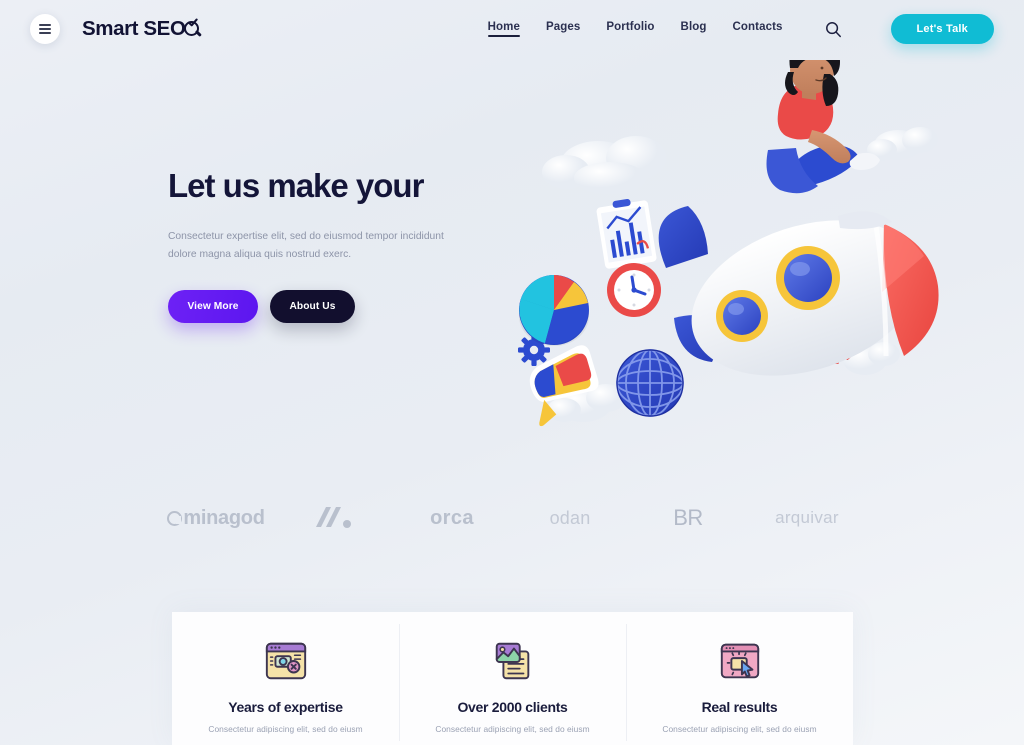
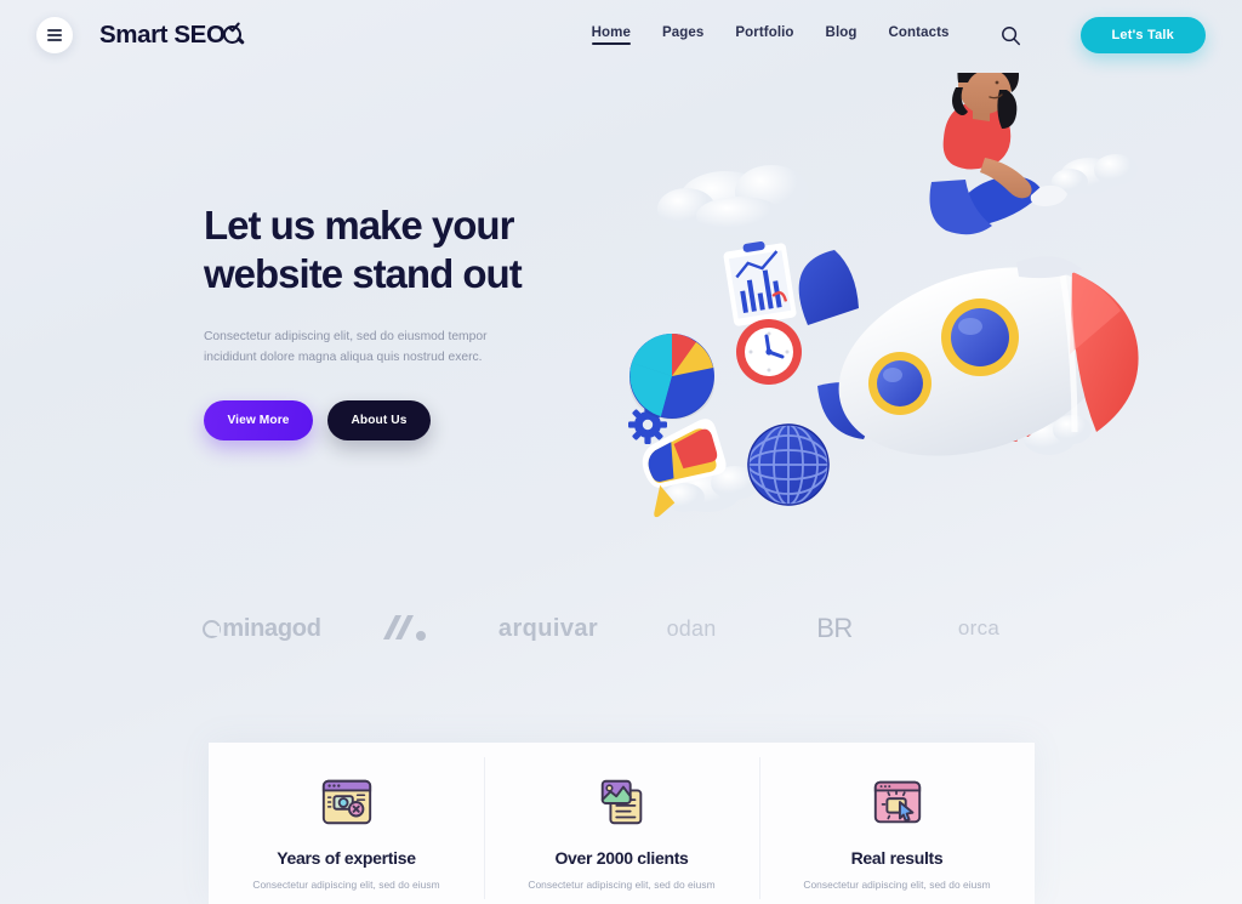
  Smart SEO
  Home
  Pages
  Portfolio
  Blog
  Contacts
  Let's Talk
  Let us make your
+ website stand out
- Consectetur expertise elit, sed do eiusmod tempor incididunt dolore magna aliqua quis nostrud exerc.
+ Consectetur adipiscing elit, sed do eiusmod tempor incididunt dolore magna aliqua quis nostrud exerc.
  View More
  About Us
  minagod
- orca
+ arquivar
  odan
  BR
- arquivar
+ orca
  Years of expertise
  Consectetur adipiscing elit, sed do eiusm
  Over 2000 clients
  Consectetur adipiscing elit, sed do eiusm
  Real results
  Consectetur adipiscing elit, sed do eiusm
